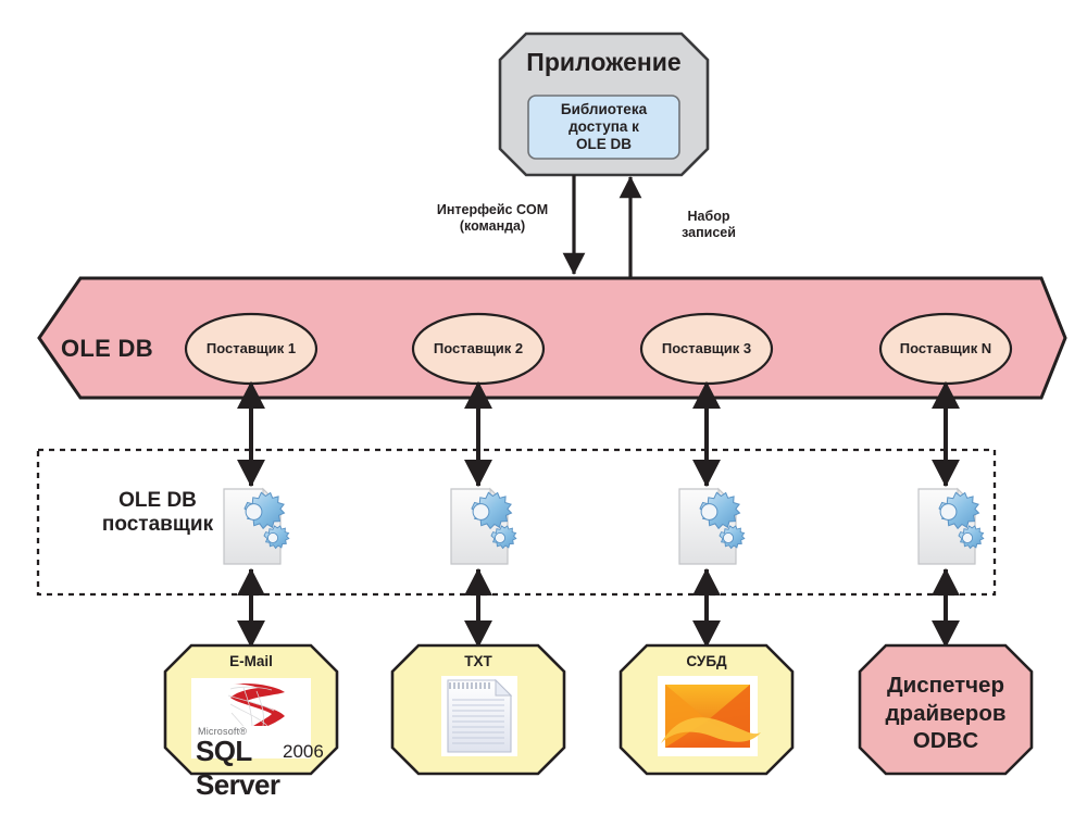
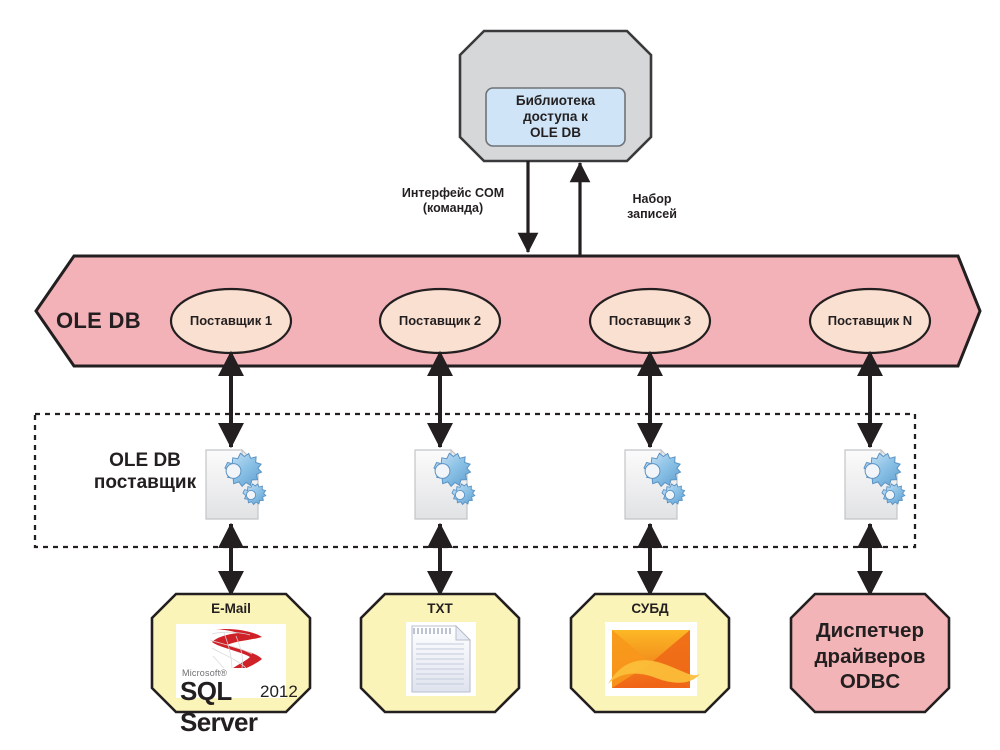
- Приложение
  Библиотека
  доступа к
  OLE DB
  Интерфейс COM
  (команда)
  Набор
  записей
  OLE DB
  Поставщик 1
  Поставщик 2
  Поставщик 3
  Поставщик N
  OLE DB
  поставщик
  E-Mail
  TXT
  СУБД
  Диспетчер
  драйверов
  ODBC
  Microsoft®
  SQL Server
- 2006
+ 2012
